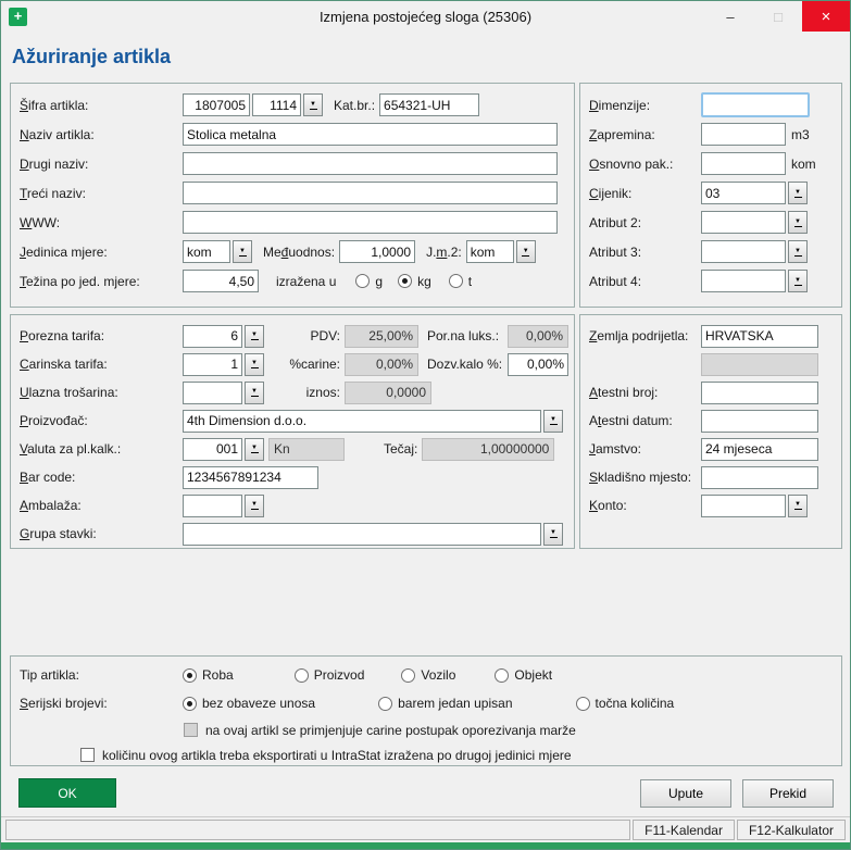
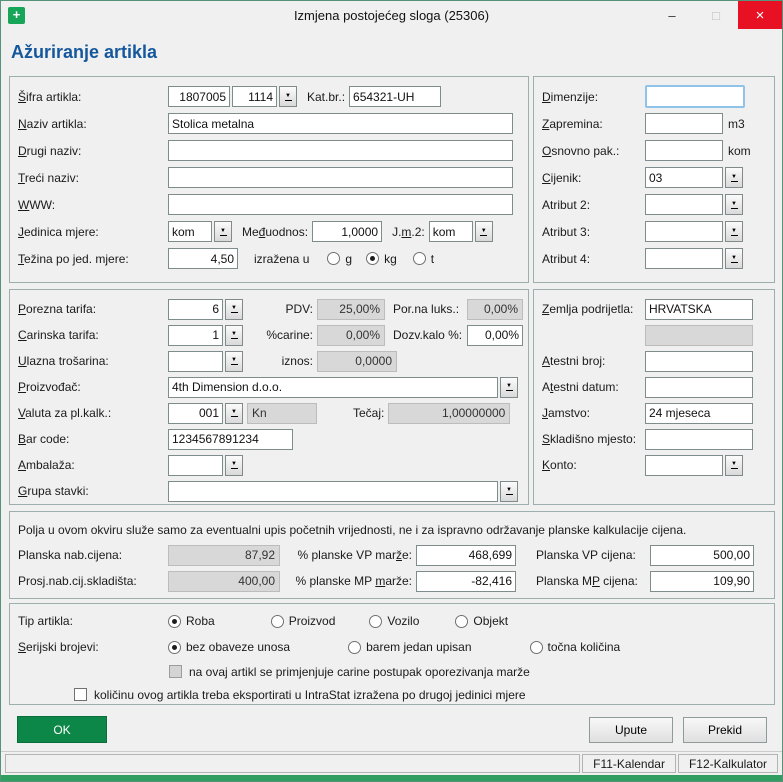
  Izmjena postojećeg sloga (25306)
  +
  –
  □
  ×
  Ažuriranje artikla
  Šifra artikla:
  1807005
  1114
  Kat.br.:
  654321-UH
  Naziv artikla:
  Stolica metalna
  Drugi naziv:
  Treći naziv:
  WWW:
  Jedinica mjere:
  kom
  Međuodnos:
  1,0000
  J.m.2:
  kom
  Težina po jed. mjere:
  4,50
  izražena u
  g
  kg
  t
  Dimenzije:
  Zapremina:
  m3
  Osnovno pak.:
  kom
  Cijenik:
  03
  Atribut 2:
  Atribut 3:
  Atribut 4:
  Porezna tarifa:
  6
  PDV:
  25,00%
  Por.na luks.:
  0,00%
  Carinska tarifa:
  1
  %carine:
  0,00%
  Dozv.kalo %:
  0,00%
  Ulazna trošarina:
  iznos:
  0,0000
  Proizvođač:
  4th Dimension d.o.o.
  Valuta za pl.kalk.:
  001
  Kn
  Tečaj:
  1,00000000
  Bar code:
  1234567891234
  Ambalaža:
  Grupa stavki:
  Zemlja podrijetla:
  HRVATSKA
  Atestni broj:
  Atestni datum:
  Jamstvo:
  24 mjeseca
  Skladišno mjesto:
  Konto:
+ Polja u ovom okviru služe samo za eventualni upis početnih vrijednosti, ne i za ispravno održavanje planske kalkulacije cijena.
+ Planska nab.cijena:
+ 87,92
+ % planske VP marže:
+ 468,699
+ Planska VP cijena:
+ 500,00
+ Prosj.nab.cij.skladišta:
+ 400,00
+ % planske MP marže:
+ -82,416
+ Planska MP cijena:
+ 109,90
  Tip artikla:
  Roba
  Proizvod
  Vozilo
  Objekt
  Serijski brojevi:
  bez obaveze unosa
  barem jedan upisan
  točna količina
  na ovaj artikl se primjenjuje carine postupak oporezivanja marže
  količinu ovog artikla treba eksportirati u IntraStat izražena po drugoj jedinici mjere
  OK
  Upute
  Prekid
  F11-Kalendar
  F12-Kalkulator
